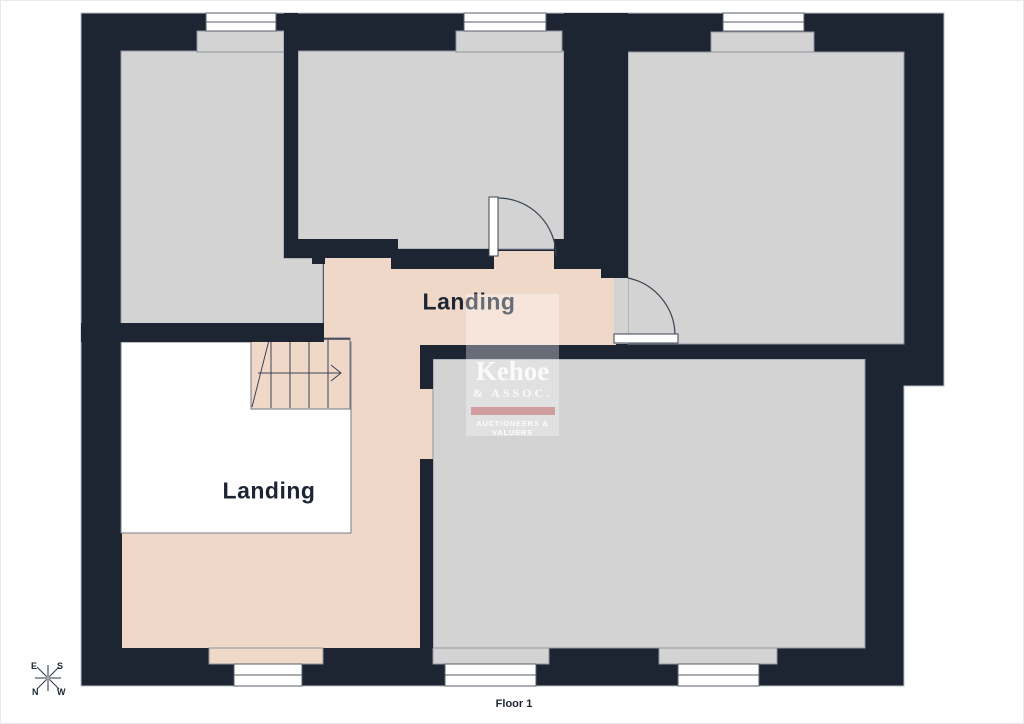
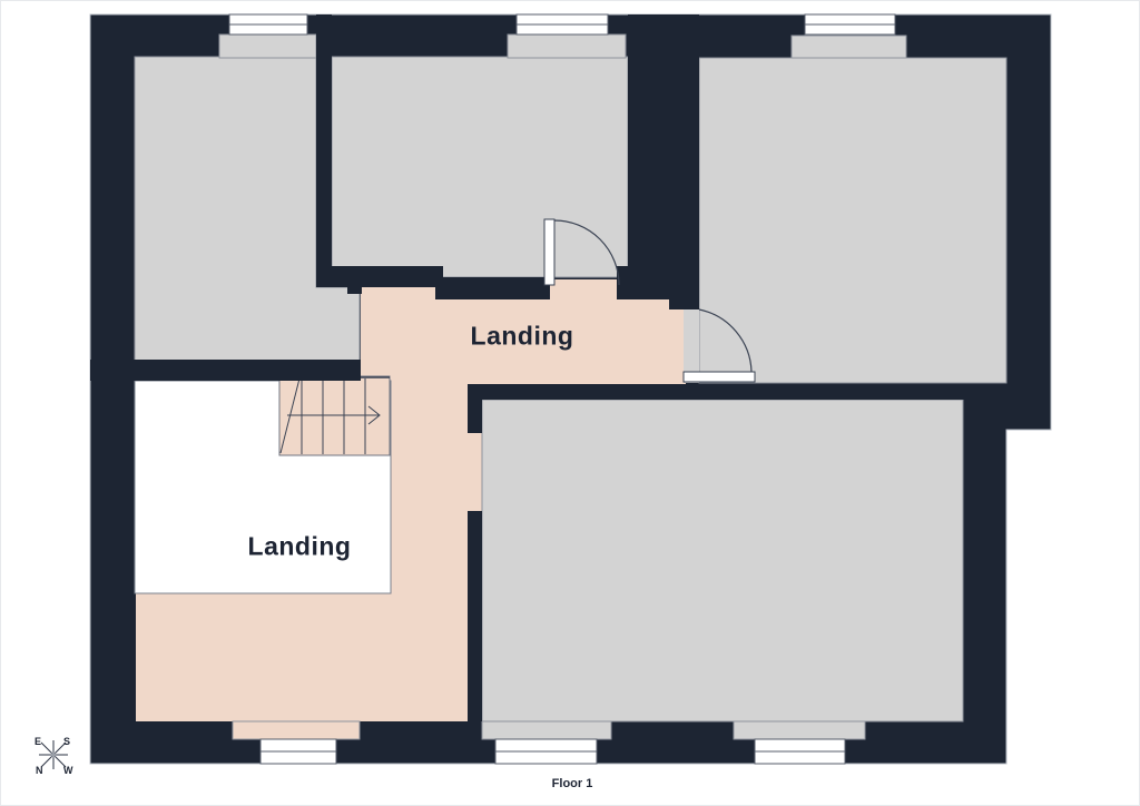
  E
  S
  N
  W
  Landing
  Landing
  Floor 1
- Kehoe
- & ASSOC.
- AUCTIONEERS & VALUERS
